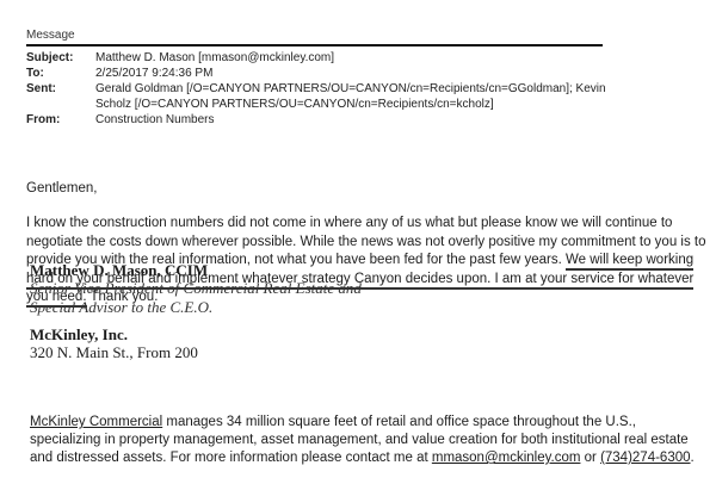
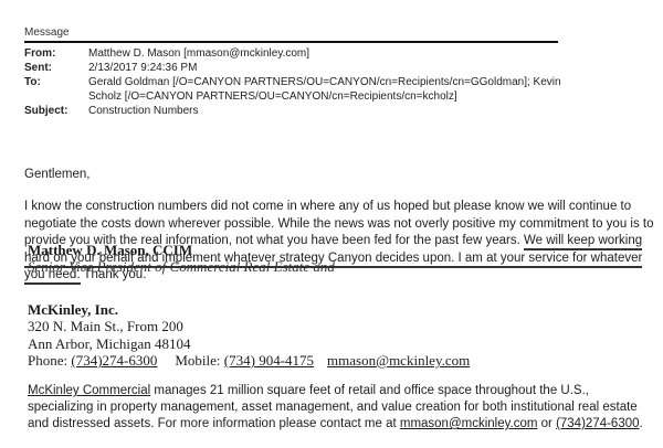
  Message
- Subject:
+ From:
  Matthew D. Mason [mmason@mckinley.com]
- To:
+ Sent:
- 2/25/2017 9:24:36 PM
+ 2/13/2017 9:24:36 PM
- Sent:
+ To:
  Gerald Goldman [/O=CANYON PARTNERS/OU=CANYON/cn=Recipients/cn=GGoldman]; Kevin Scholz [/O=CANYON PARTNERS/OU=CANYON/cn=Recipients/cn=kcholz]
- From:
+ Subject:
  Construction Numbers
  Gentlemen,
- I know the construction numbers did not come in where any of us what but please know we will continue to negotiate the costs down wherever possible. While the news was not overly positive my commitment to you is to provide you with the real information, not what you have been fed for the past few years. We will keep working hard on your behalf and implement whatever strategy Canyon decides upon. I am at your service for whatever you need. Thank you.
+ I know the construction numbers did not come in where any of us hoped but please know we will continue to negotiate the costs down wherever possible. While the news was not overly positive my commitment to you is to provide you with the real information, not what you have been fed for the past few years. We will keep working hard on your behalf and implement whatever strategy Canyon decides upon. I am at your service for whatever you need. Thank you.
  Matthew D. Mason, CCIM
  Senior Vice President of Commercial Real Estate and
- Special Advisor to the C.E.O.
  McKinley, Inc.
  320 N. Main St., From 200
+ Ann Arbor, Michigan 48104
+ Phone: (734)274-6300 Mobile: (734) 904-4175 mmason@mckinley.com
- McKinley Commercial manages 34 million square feet of retail and office space throughout the U.S., specializing in property management, asset management, and value creation for both institutional real estate and distressed assets. For more information please contact me at mmason@mckinley.com or (734)274-6300.
+ McKinley Commercial manages 21 million square feet of retail and office space throughout the U.S., specializing in property management, asset management, and value creation for both institutional real estate and distressed assets. For more information please contact me at mmason@mckinley.com or (734)274-6300.
